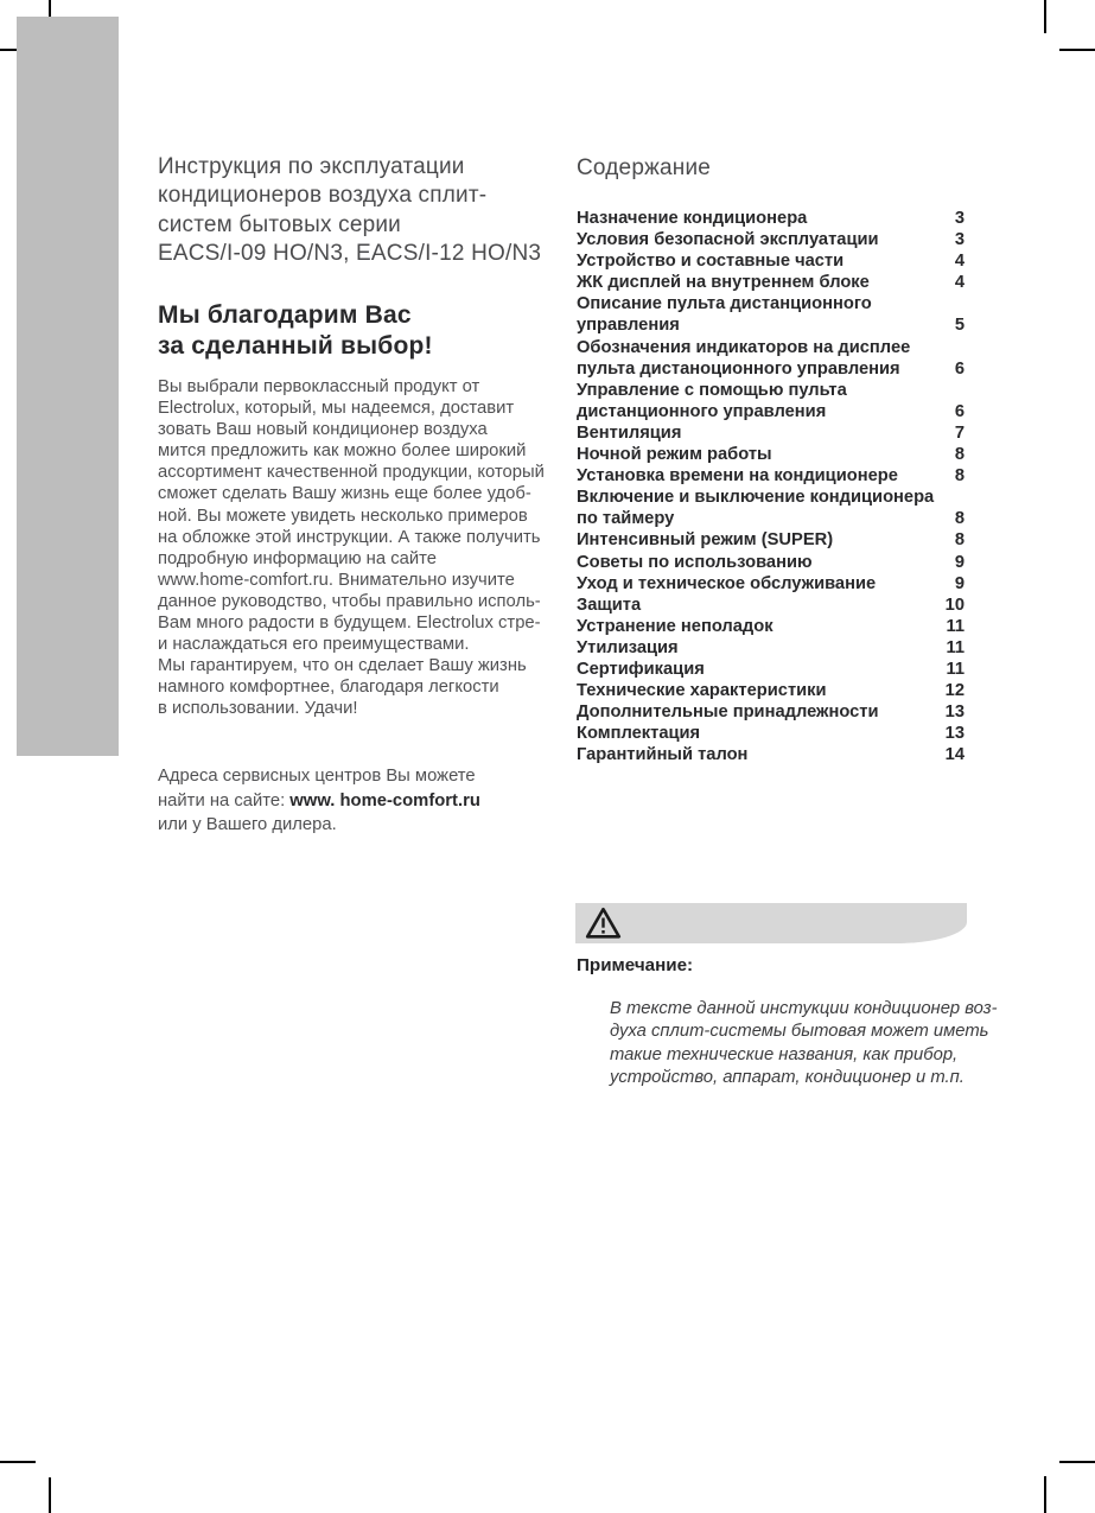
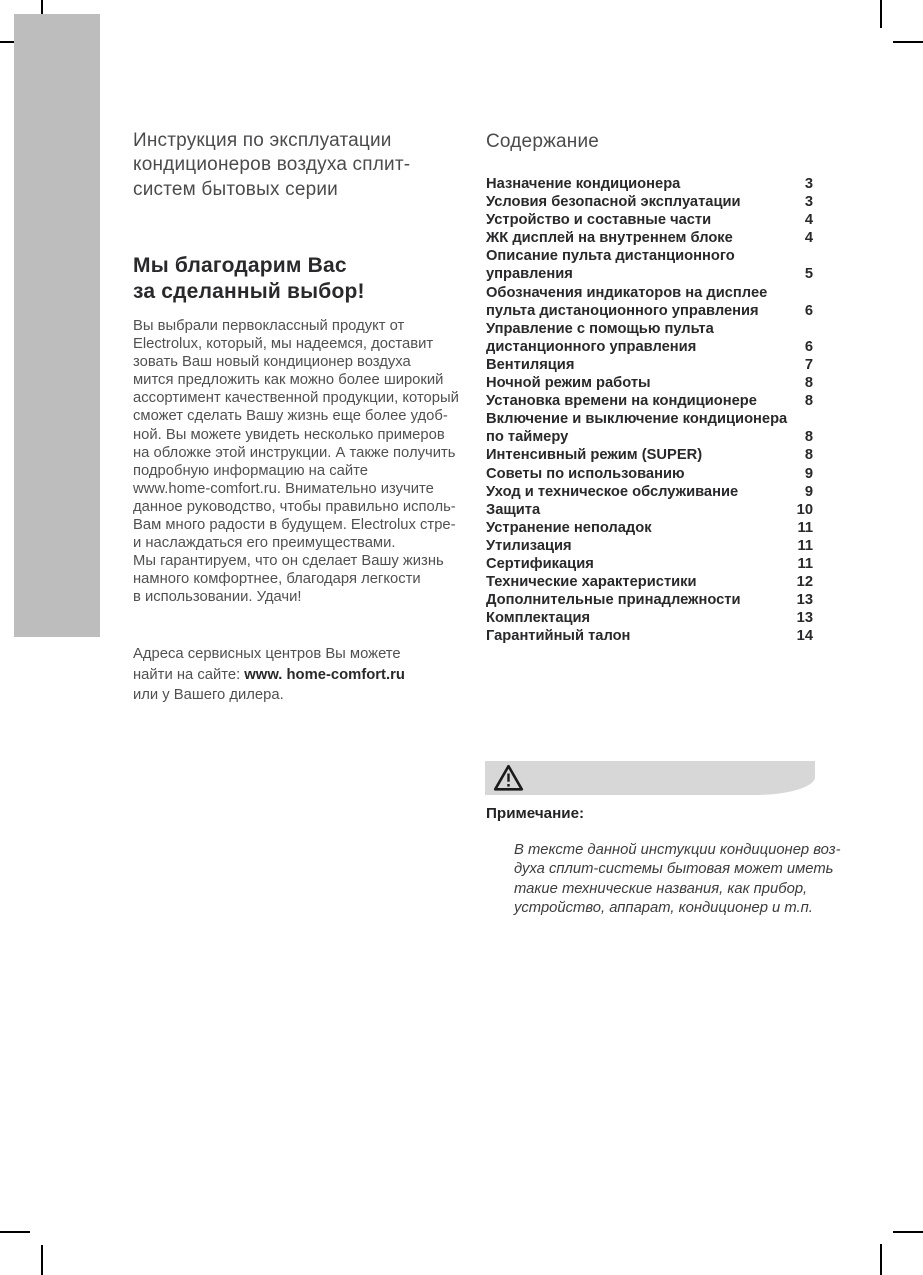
  Инструкция по эксплуатации
  кондиционеров воздуха сплит-
  систем бытовых серии
- EACS/I-09 HO/N3, EACS/I-12 HO/N3
  Мы благодарим Вас
  за сделанный выбор!
  Вы выбрали первоклассный продукт от
  Electrolux, который, мы надеемся, доставит
  зовать Ваш новый кондиционер воздуха
  мится предложить как можно более широкий
  ассортимент качественной продукции, который
  сможет сделать Вашу жизнь еще более удоб-
  ной. Вы можете увидеть несколько примеров
  на обложке этой инструкции. А также получить
  подробную информацию на сайте
  www.home-comfort.ru. Внимательно изучите
  данное руководство, чтобы правильно исполь-
  Вам много радости в будущем. Electrolux стре-
  и наслаждаться его преимуществами.
  Мы гарантируем, что он сделает Вашу жизнь
  намного комфортнее, благодаря легкости
  в использовании. Удачи!
  Адреса сервисных центров Вы можете
  найти на сайте: www. home-comfort.ru
  или у Вашего дилера.
  Содержание
  Назначение кондиционера
  3
  Условия безопасной эксплуатации
  3
  Устройство и составные части
  4
  ЖК дисплей на внутреннем блоке
  4
  Описание пульта дистанционного
  управления
  5
  Обозначения индикаторов на дисплее
  пульта дистаноционного управления
  6
  Управление с помощью пульта
  дистанционного управления
  6
  Вентиляция
  7
  Ночной режим работы
  8
  Установка времени на кондиционере
  8
  Включение и выключение кондиционера
  по таймеру
  8
  Интенсивный режим (SUPER)
  8
  Советы по использованию
  9
  Уход и техническое обслуживание
  9
  Защита
  10
  Устранение неполадок
  11
  Утилизация
  11
  Сертификация
  11
  Технические характеристики
  12
  Дополнительные принадлежности
  13
  Комплектация
  13
  Гарантийный талон
  14
  Примечание:
  В тексте данной инстукции кондиционер воз-
  духа сплит-системы бытовая может иметь
  такие технические названия, как прибор,
  устройство, аппарат, кондиционер и т.п.
